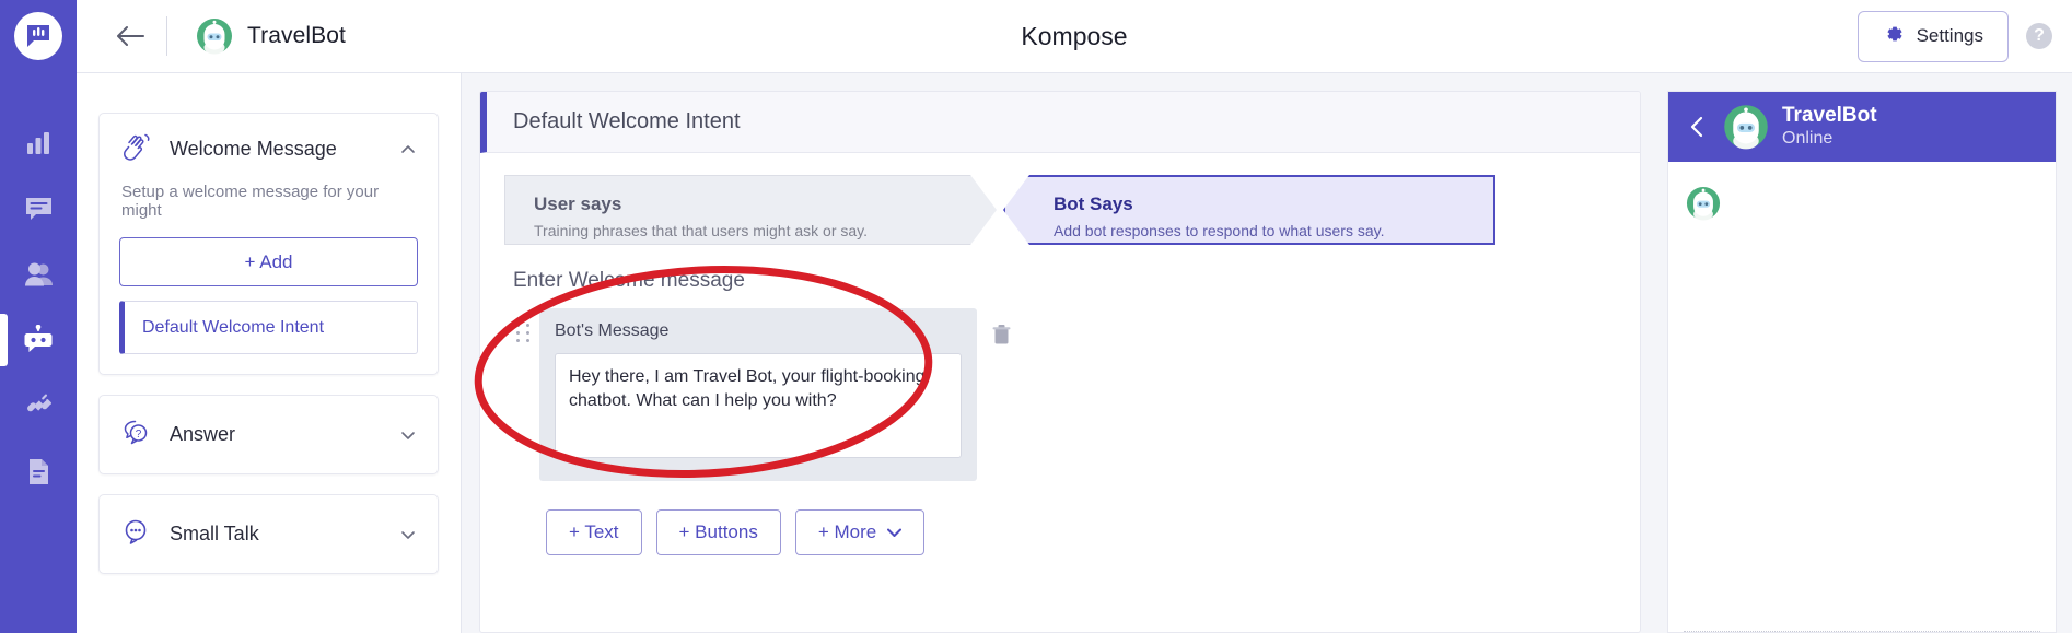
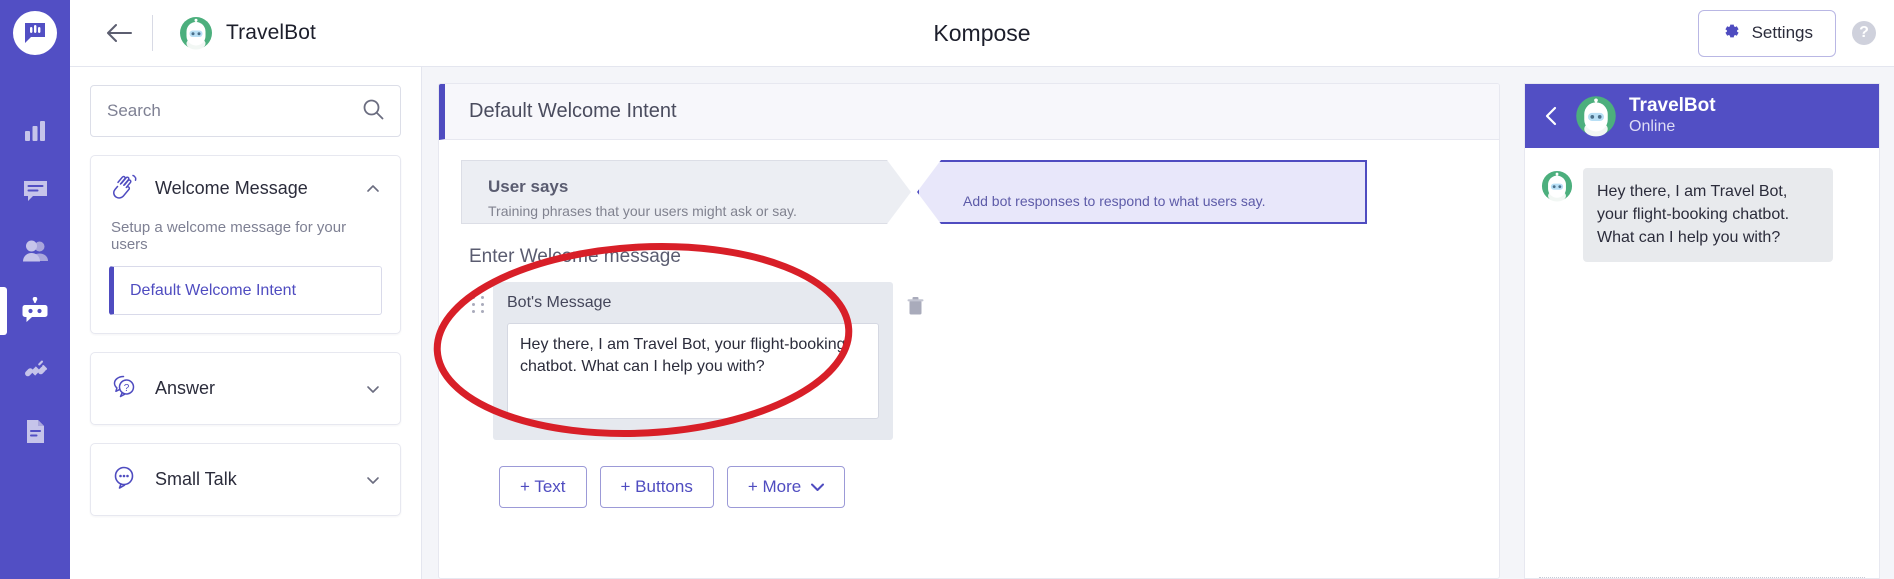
  TravelBot
  Kompose
  Settings
  ?
+ Search
  Welcome Message
- Setup a welcome message for your might
+ Setup a welcome message for your users
- + Add
  Default Welcome Intent
  ?
  Answer
  Small Talk
  Default Welcome Intent
  User says
- Training phrases that that users might ask or say.
+ Training phrases that your users might ask or say.
- Bot Says
  Add bot responses to respond to what users say.
  Enter Wele message
  Bot's Message
  + Text
  + Buttons
  + More
  TravelBot
  Online
+ Hey there, I am Travel Bot, your flight-booking chatbot. What can I help you with?
